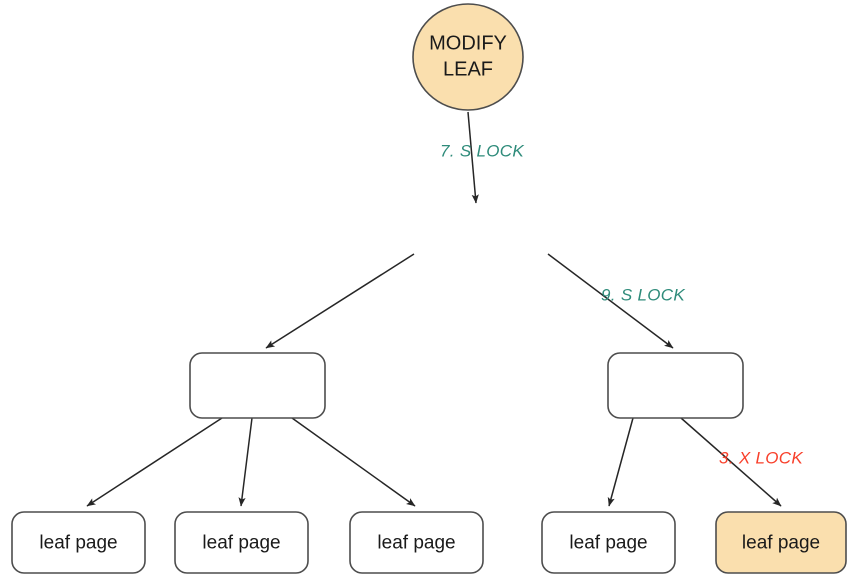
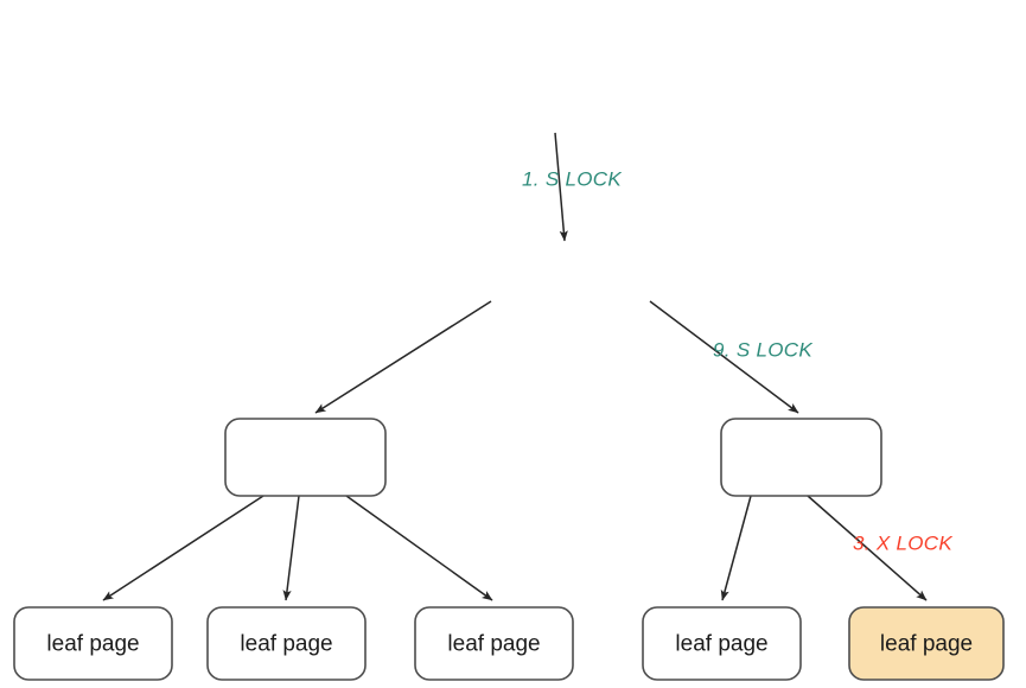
- MODIFY
- LEAF
  leaf page
  leaf page
  leaf page
  leaf page
  leaf page
- 7. S LOCK
+ 1. S LOCK
  9. S LOCK
  3. X LOCK
